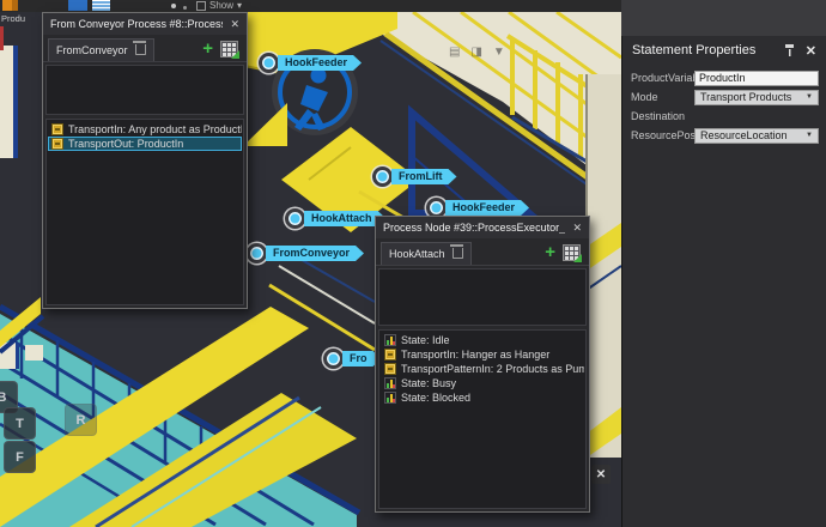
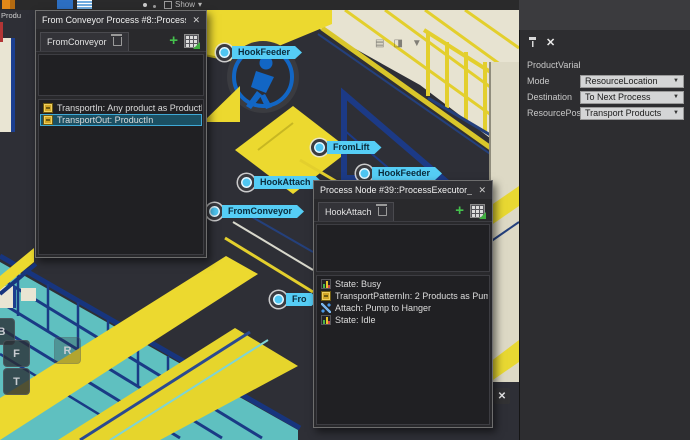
  ▤
  ◨
  ▼
  HookFeeder
  FromLift
  HookFeeder
  HookAttach
  FromConveyor
  Fro
  B
- T
+ F
  R
- F
+ T
  ✕
  Show
  ▾
  Produ
  ✕
  FromConveyor
  +
  TransportIn: Any product as ProductI
  TransportOut: ProductIn
  Process Node #39::ProcessExecutor_
  ✕
  HookAttach
  +
- State: Idle
+ State: Busy
- TransportIn: Hanger as Hanger
  TransportPatternIn: 2 Products as Pum
+ Attach: Pump to Hanger
- State: Busy
+ State: Idle
- State: Blocked
- Statement Properties
  ✕
  ProductVaria
- ProductIn
  Mode
- Transport Products
+ ResourceLocation
  Destination
+ To Next Process
- ResourceLocation
+ Transport Products
